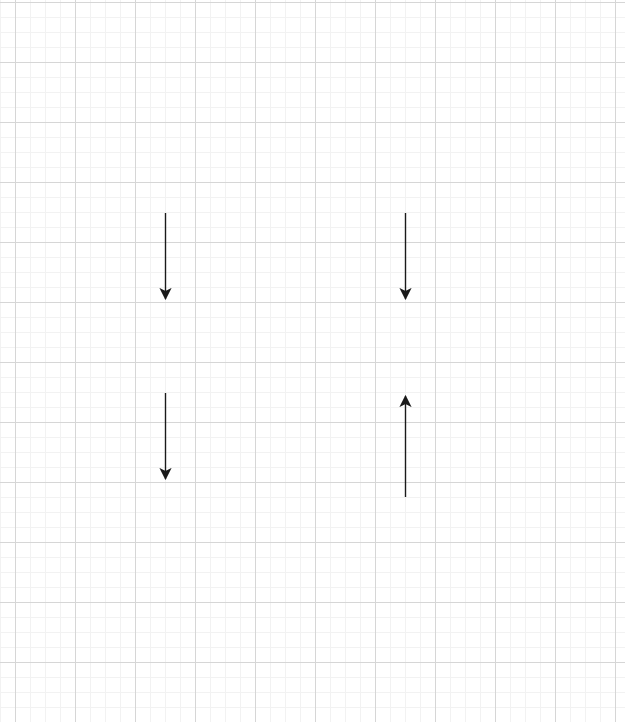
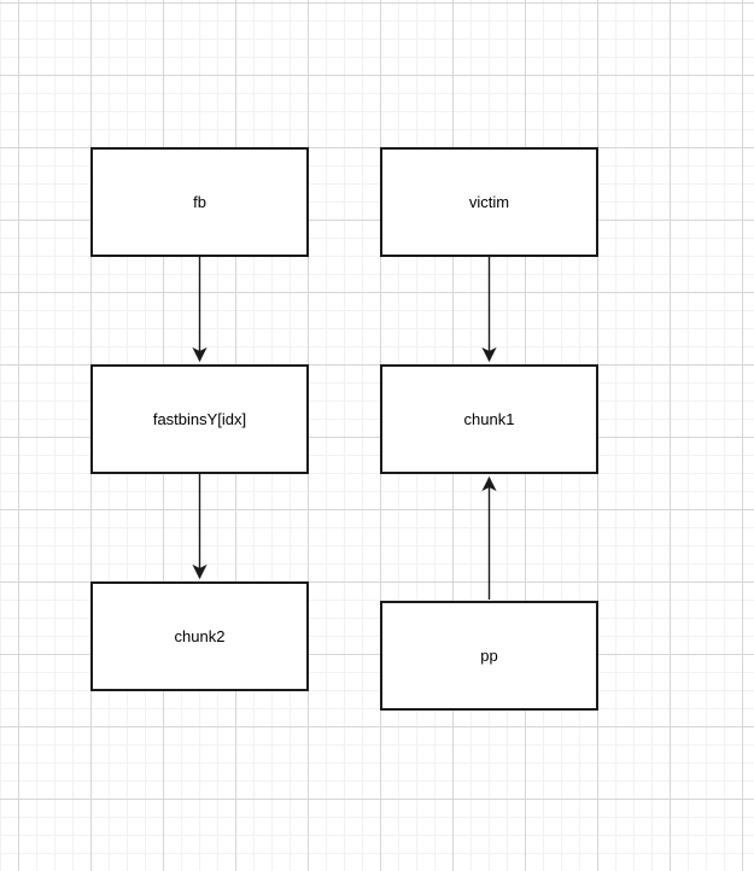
+ fb
+ fastbinsY[idx]
+ chunk2
+ victim
+ chunk1
+ pp
